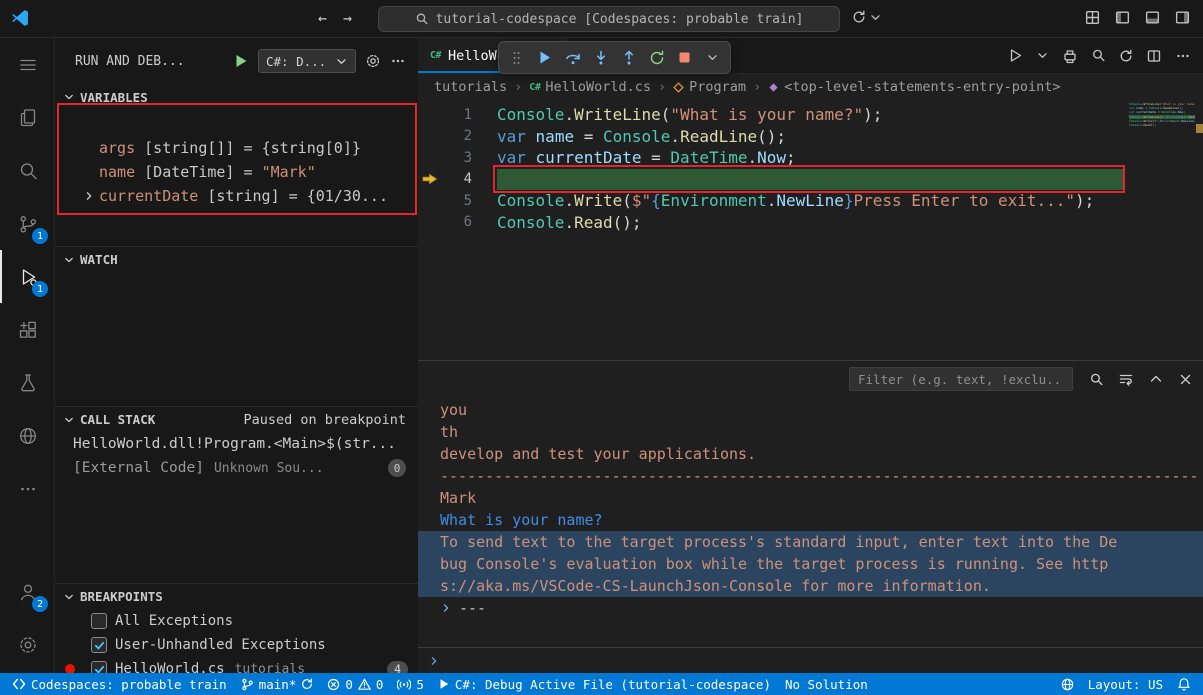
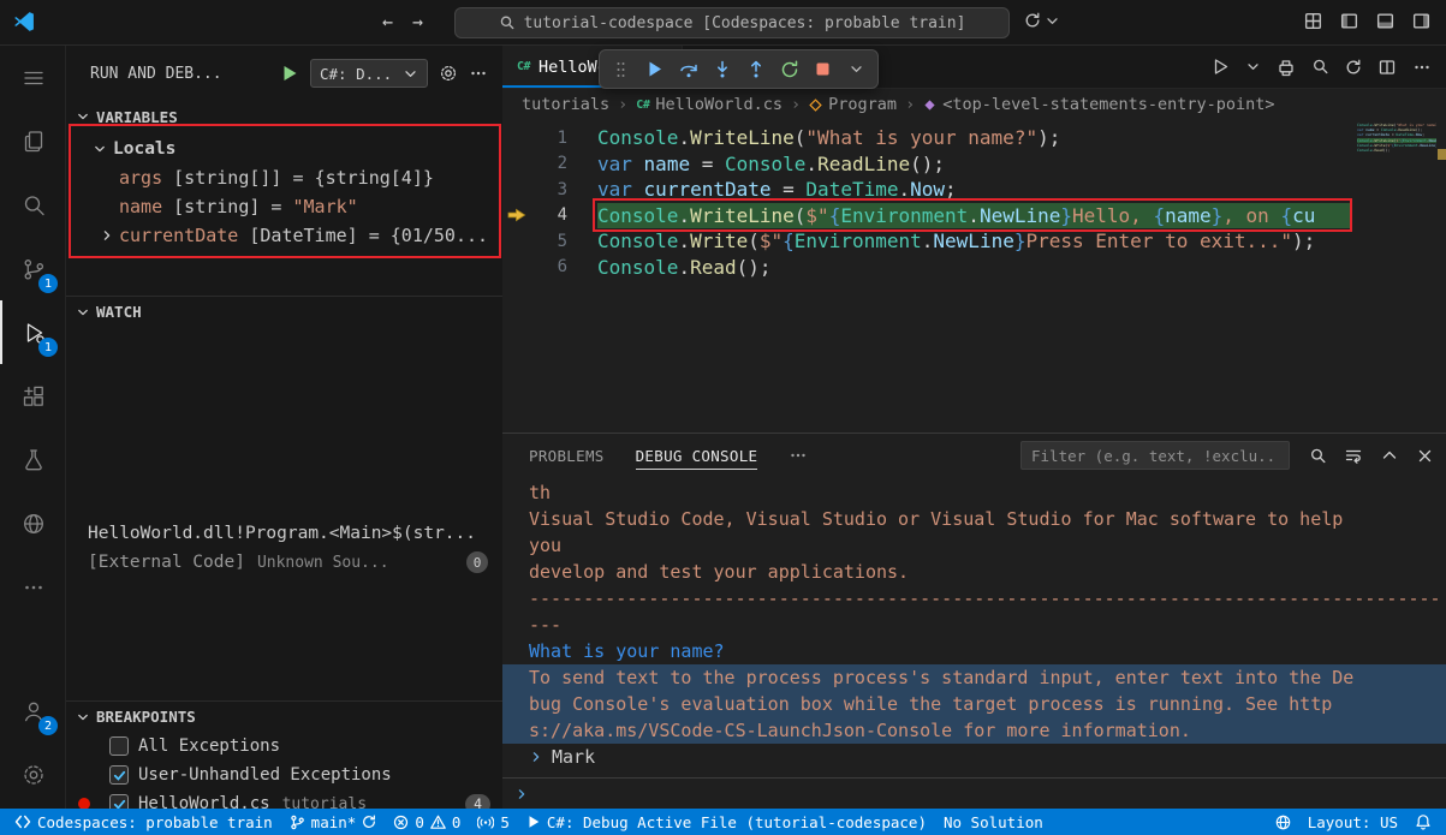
  ←
  →
  tutorial-codespace [Codespaces: probable train]
  1
  1
  2
  RUN AND DEB...
  C#: D...
  VARIABLES
+ Locals
  args
  [string[]]
  =
- {string[0]}
+ {string[4]}
  name
- [DateTime]
+ [string]
  =
  "Mark"
  currentDate
- [string]
+ [DateTime]
  =
- {01/30...
+ {01/50...
  WATCH
- CALL STACK
- Paused on breakpoint
  HelloWorld.dll!Program.<Main>$(str...
  [External Code]
  Unknown Sou...
  0
  BREAKPOINTS
  All Exceptions
  User-Unhandled Exceptions
  HelloWorld.cs
  tutorials
  4
  C#
  tutorials
  ›
  C#
  HelloWorld.cs
  ›
  Program
  ›
  <top-level-statements-entry-point>
  1
  Console.WriteLine("What is your name?");
  2
  var name = Console.ReadLine();
  3
  var currentDate = DateTime.Now;
  4
+ Console.WriteLine($"{Environment.NewLine}Hello, {name}, on {cu
  5
  Console.Write($"{Environment.NewLine}Press Enter to exit...");
  6
  Console.Read();
+ PROBLEMS
+ DEBUG CONSOLE
  Filter (e.g. text, !exclu..
- you
+ th
+ Visual Studio Code, Visual Studio or Visual Studio for Mac software to help
- th
+ you
  develop and test your applications.
  ------------------------------------------------------------------------------------
- Mark
+ ---
  What is your name?
- To send text to the target process's standard input, enter text into the De
+ To send text to the process process's standard input, enter text into the De
  bug Console's evaluation box while the target process is running. See http
  s://aka.ms/VSCode-CS-LaunchJson-Console for more information.
- ---
+ Mark
  Codespaces: probable train
  main*
  0
  0
  5
  C#: Debug Active File (tutorial-codespace)
  No Solution
  Layout: US
